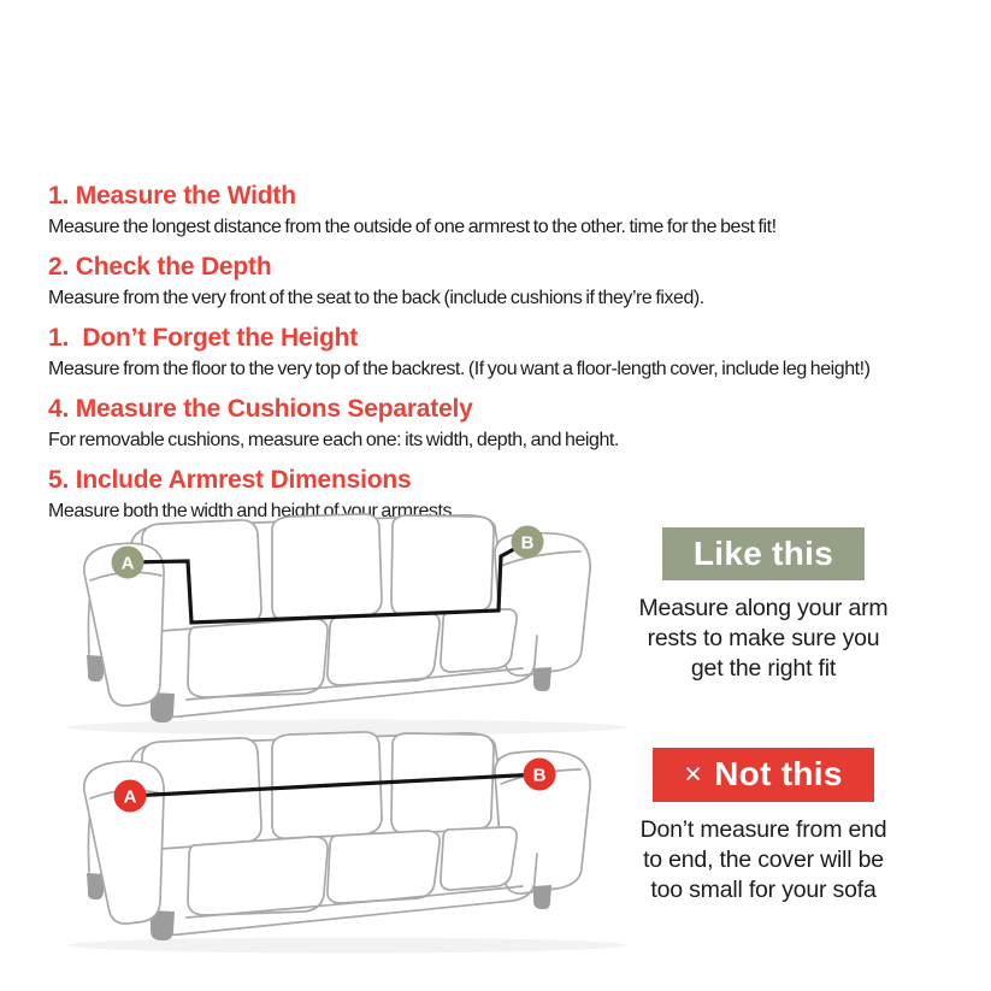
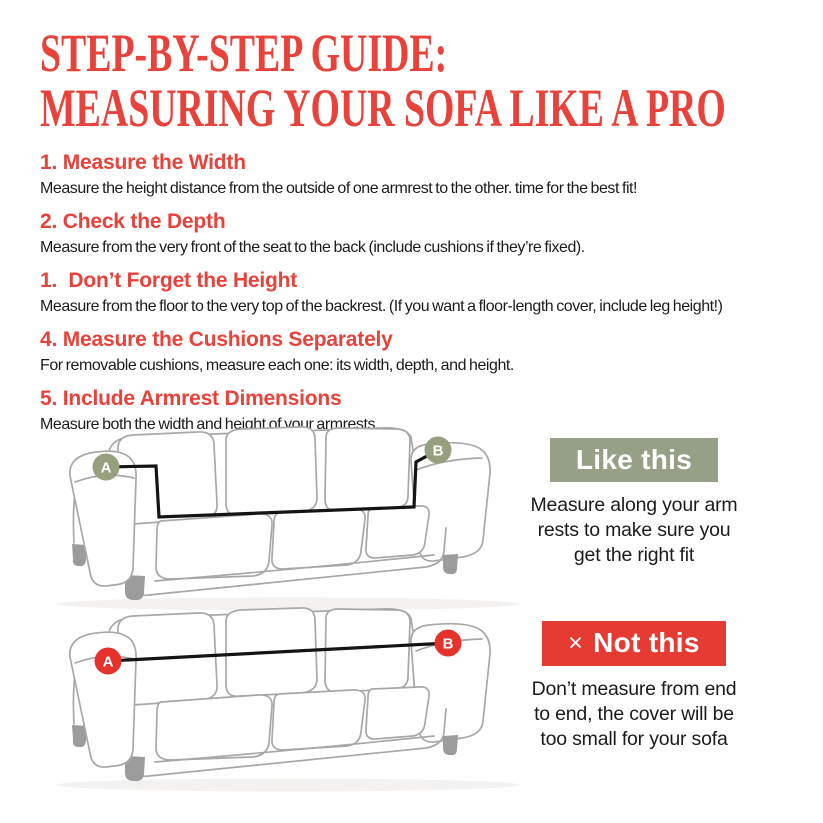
+ STEP-BY-STEP GUIDE:
+ MEASURING YOUR SOFA LIKE A PRO
  1. Measure the Width
- Measure the longest distance from the outside of one armrest to the other. time for the best fit!
+ Measure the height distance from the outside of one armrest to the other. time for the best fit!
  2. Check the Depth
  Measure from the very front of the seat to the back (include cushions if they’re fixed).
  1. Don’t Forget the Height
  Measure from the floor to the very top of the backrest. (If you want a floor-length cover, include leg height!)
  4. Measure the Cushions Separately
  For removable cushions, measure each one: its width, depth, and height.
  5. Include Armrest Dimensions
  Measure both the width and height of your armrests.
  A
  B
  Like this
  Measure along your arm
  rests to make sure you
  get the right fit
  A
  B
  × Not this
  Don’t measure from end
  to end, the cover will be
  too small for your sofa
